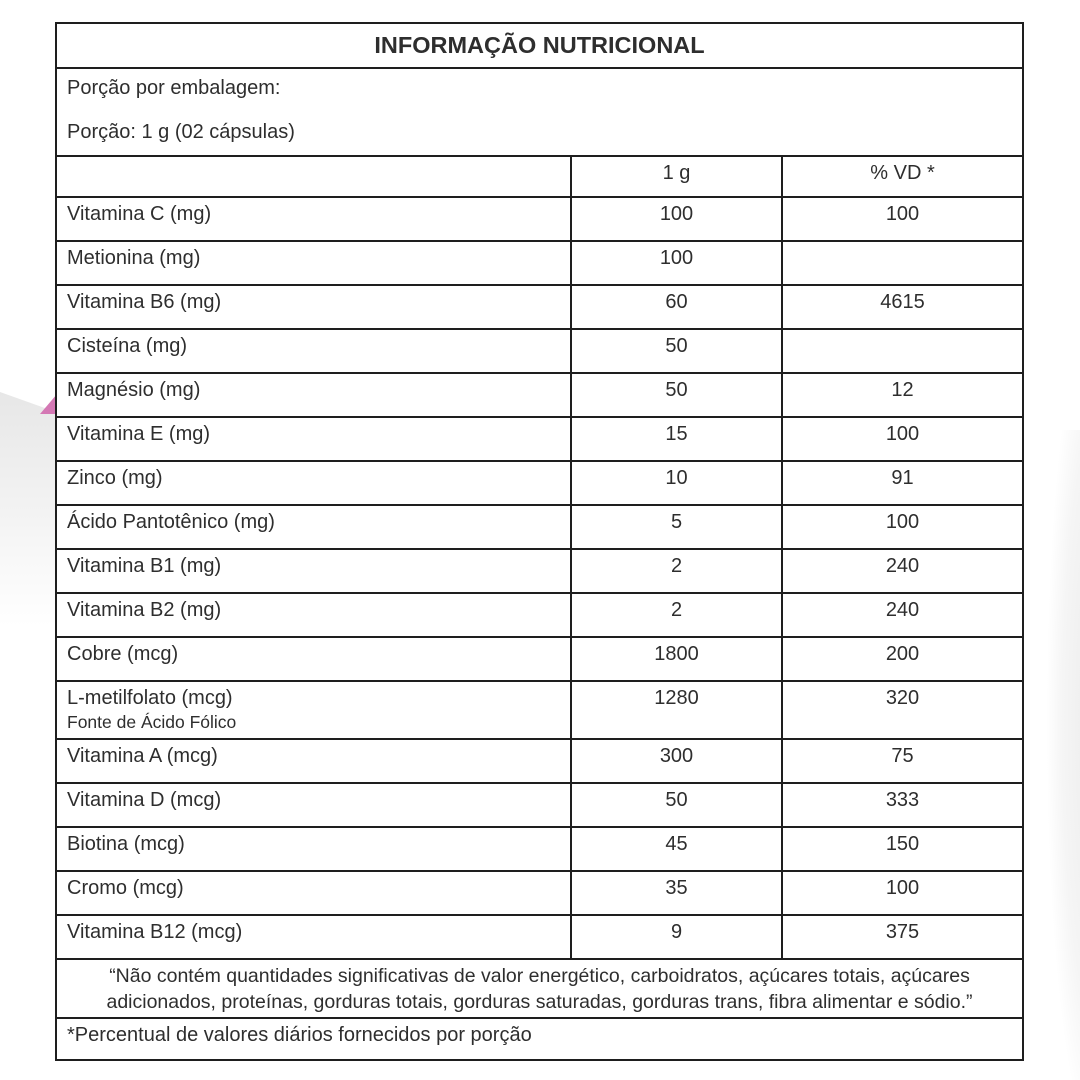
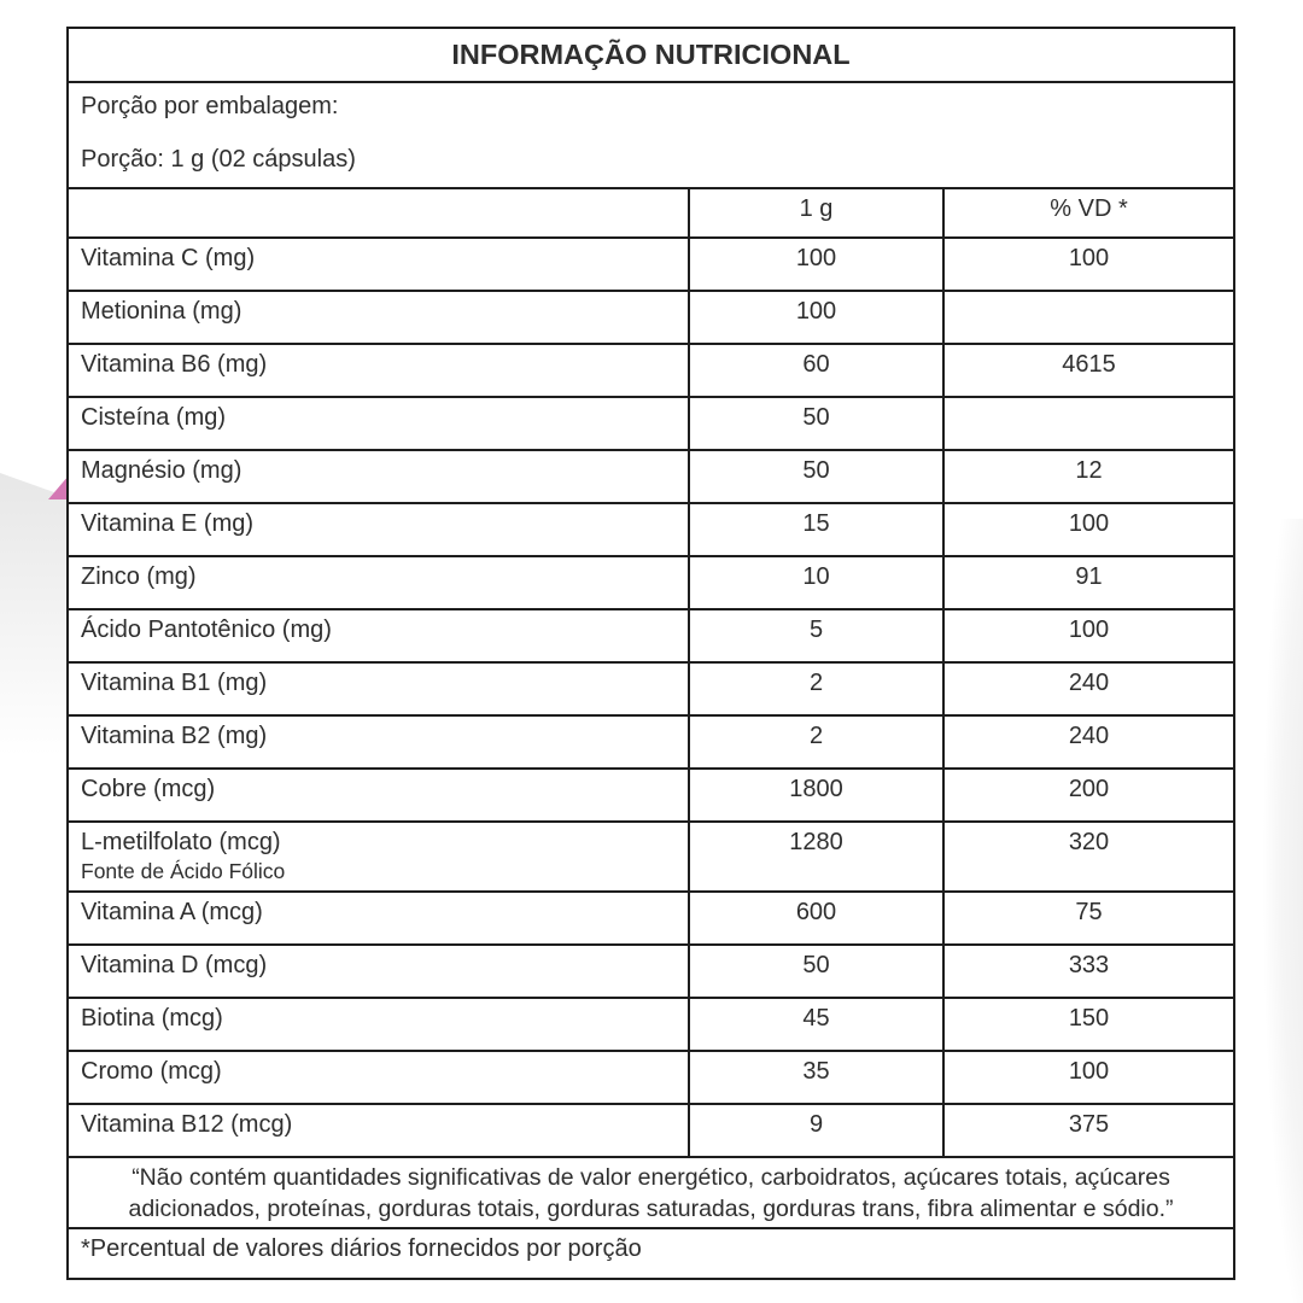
  INFORMAÇÃO NUTRICIONAL
  Porção por embalagem: Porção: 1 g (02 cápsulas)
  	1 g	% VD *
  Vitamina C (mg)	100	100
  Metionina (mg)	100
  Vitamina B6 (mg)	60	4615
  Cisteína (mg)	50
  Magnésio (mg)	50	12
  Vitamina E (mg)	15	100
  Zinco (mg)	10	91
  Ácido Pantotênico (mg)	5	100
  Vitamina B1 (mg)	2	240
  Vitamina B2 (mg)	2	240
  Cobre (mcg)	1800	200
  L-metilfolato (mcg)Fonte de Ácido Fólico	1280	320
- Vitamina A (mcg)	300	75
+ Vitamina A (mcg)	600	75
  Vitamina D (mcg)	50	333
  Biotina (mcg)	45	150
  Cromo (mcg)	35	100
  Vitamina B12 (mcg)	9	375
  “Não contém quantidades significativas de valor energético, carboidratos, açúcares totais, açúcares adicionados, proteínas, gorduras totais, gorduras saturadas, gorduras trans, fibra alimentar e sódio.”
  *Percentual de valores diários fornecidos por porção
